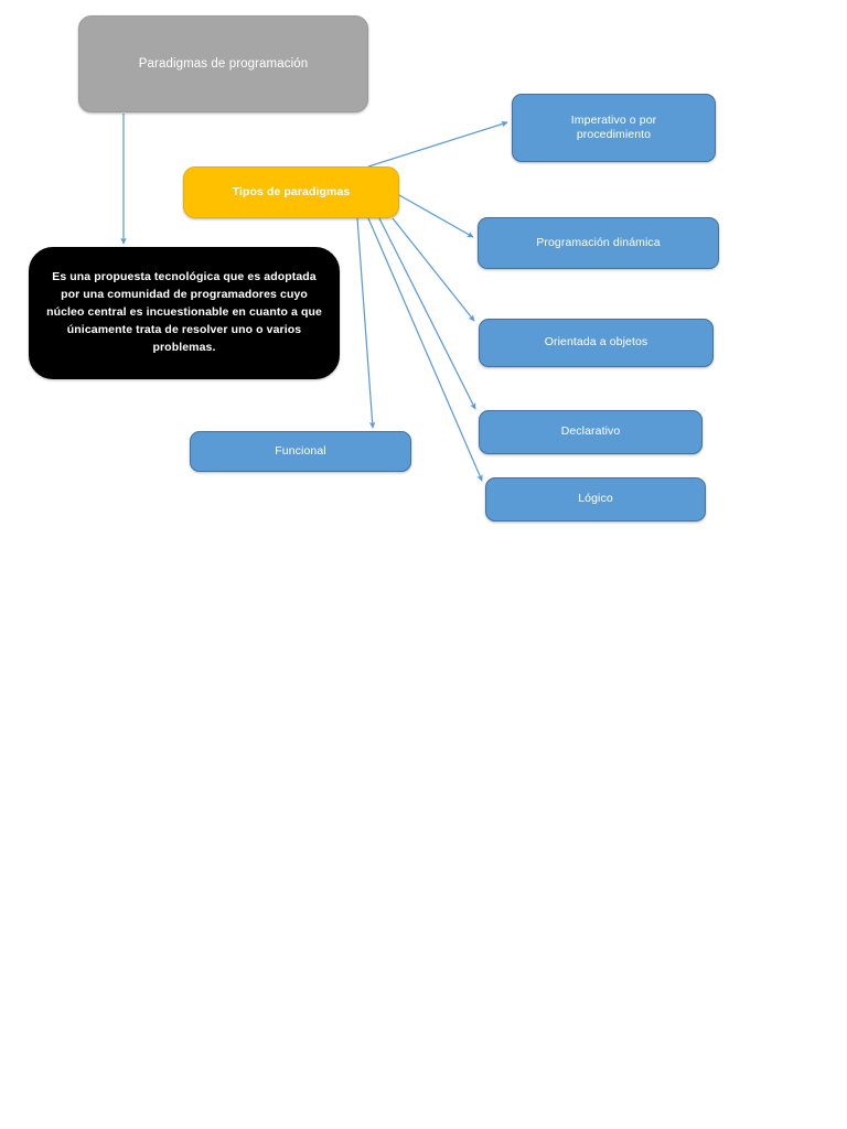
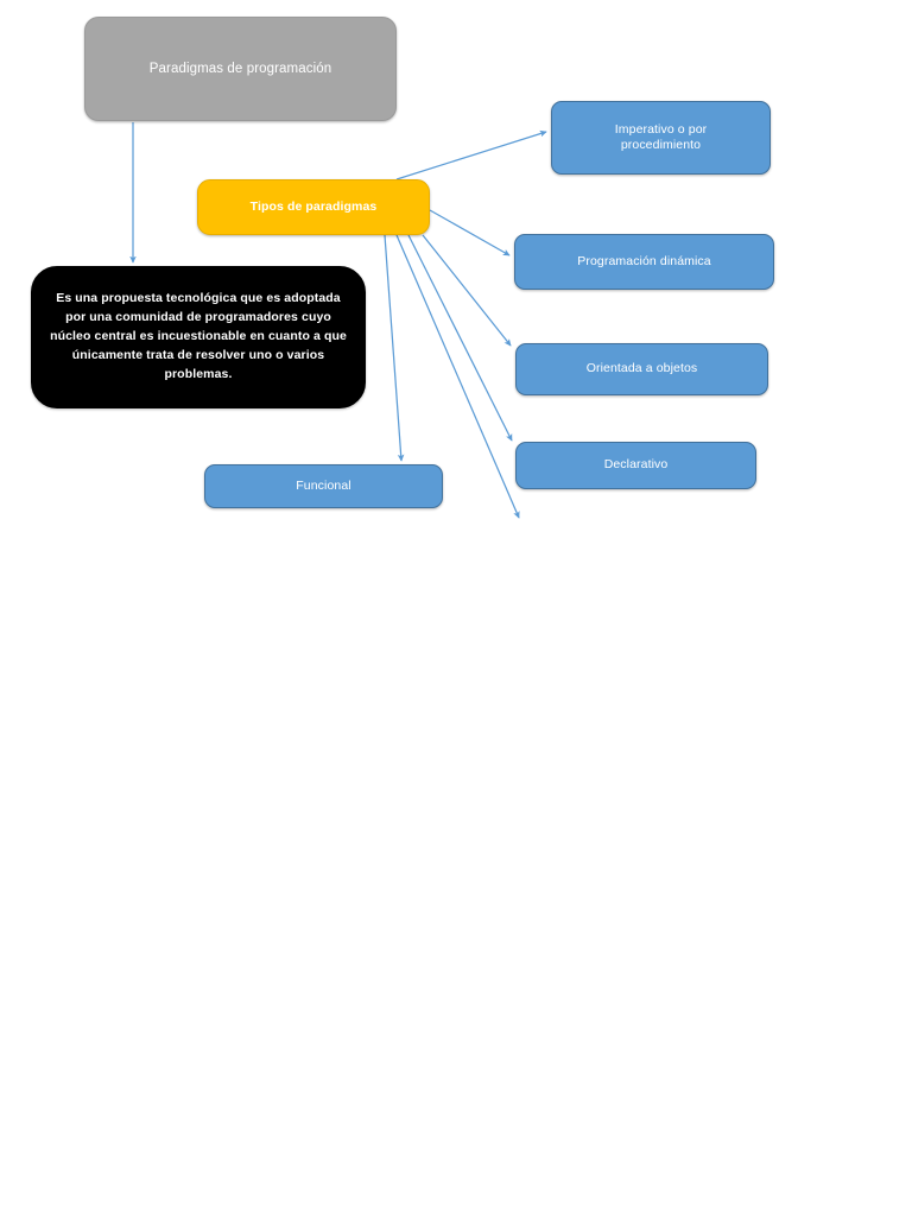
  Paradigmas de programación
  Tipos de paradigmas
  Es una propuesta tecnológica que es adoptada por una comunidad de programadores cuyo núcleo central es incuestionable en cuanto a que únicamente trata de resolver uno o varios problemas.
  Imperativo o por
  procedimiento
  Programación dinámica
  Orientada a objetos
  Declarativo
- Lógico
  Funcional
